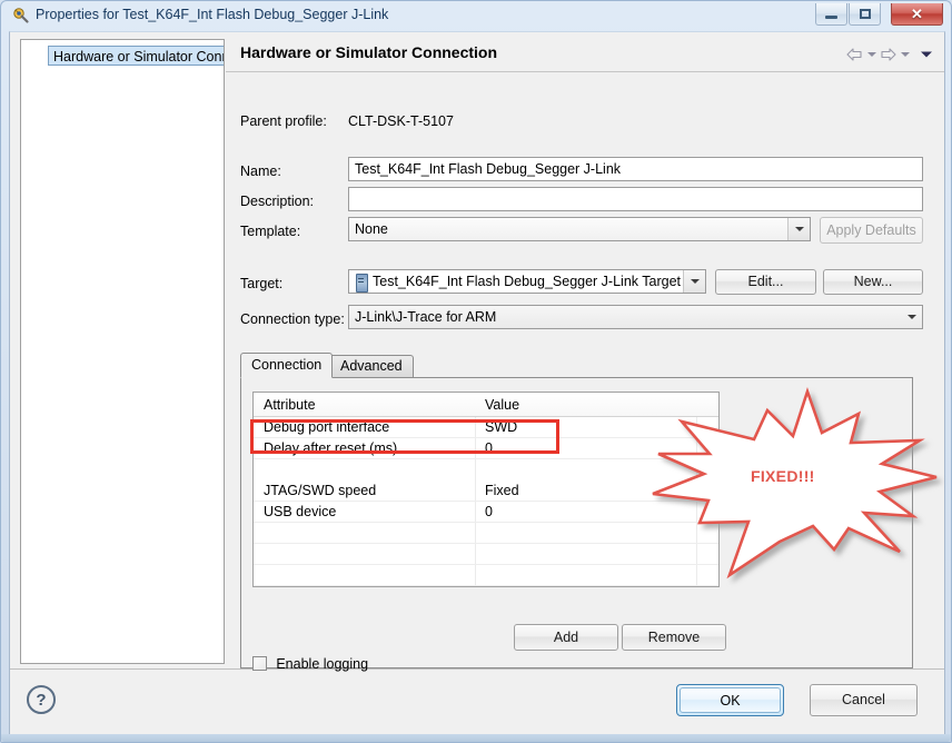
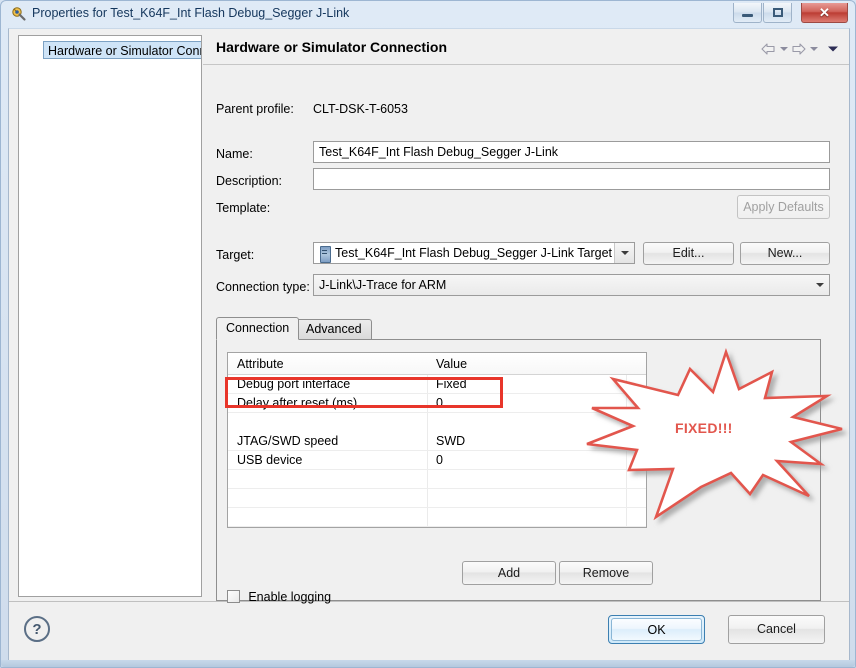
  Properties for Test_K64F_Int Flash Debug_Segger J-Link
  ✕
  Hardware or Simulator Con
  Hardware or Simulator Connection
  Parent profile:
- CLT-DSK-T-5107
+ CLT-DSK-T-6053
  Name:
  Test_K64F_Int Flash Debug_Segger J-Link
  Description:
  Template:
- None
  Apply Defaults
  Target:
  Test_K64F_Int Flash Debug_Segger J-Link Target
  Edit...
  New...
  Connection type:
  J-Link\J-Trace for ARM
  Connection
  Advanced
  Attribute
  Value
  Debug port interface
- SWD
+ Fixed
  Delay after reset (ms)
  0
  JTAG/SWD speed
- Fixed
+ SWD
  USB device
  0
  Add
  Remove
  Enable logging
  FIXED!!!
  ?
  OK
  Cancel
